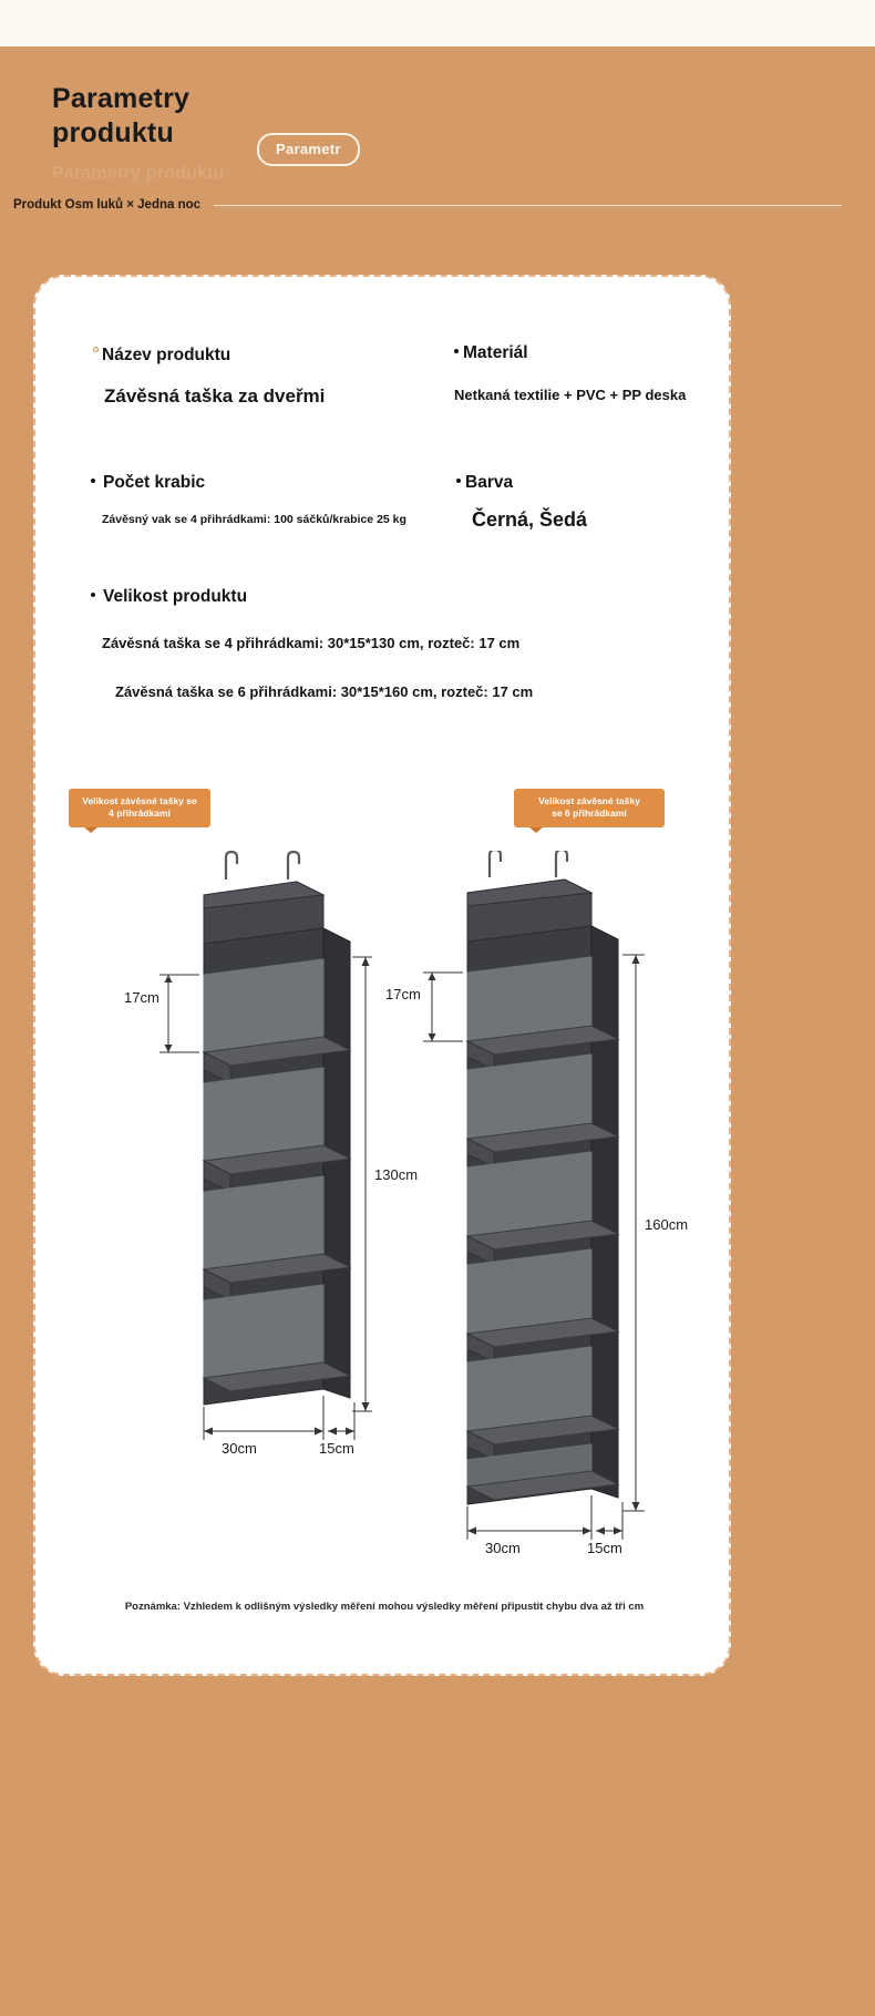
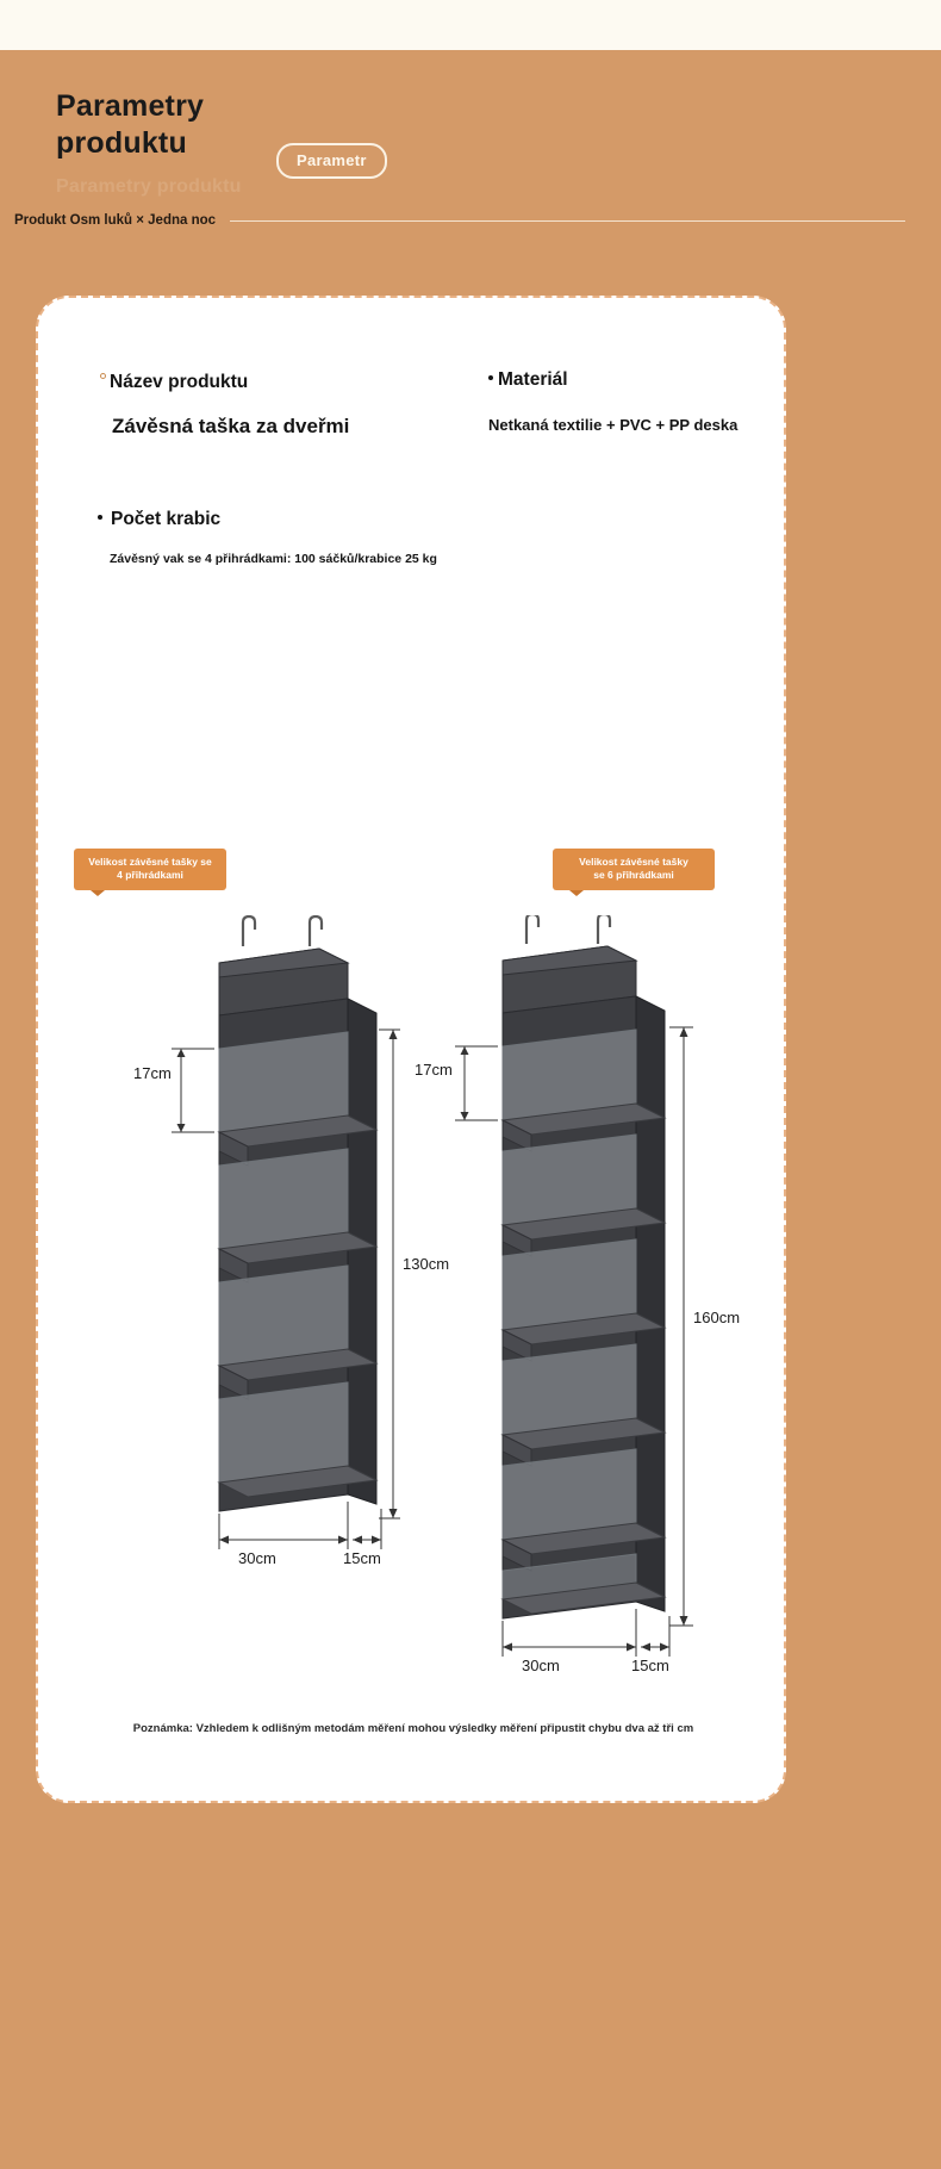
  Parametry
  produktu
  Parametr
  Produkt Osm luků × Jedna noc
  Název produktu
  Závěsná taška za dveřmi
  Materiál
  Netkaná textilie + PVC + PP deska
  Počet krabic
  Závěsný vak se 4 přihrádkami: 100 sáčků/krabice 25 kg
- Barva
- Černá, Šedá
- Velikost produktu
- Závěsná taška se 4 přihrádkami: 30*15*130 cm, rozteč: 17 cm
- Závěsná taška se 6 přihrádkami: 30*15*160 cm, rozteč: 17 cm
  Velikost závěsné tašky se
  4 přihrádkami
  Velikost závěsné tašky
  se 6 přihrádkami
  17cm
  130cm
  30cm
  15cm
  17cm
  160cm
  30cm
  15cm
- Poznámka: Vzhledem k odlišným výsledky měření mohou výsledky měření připustit chybu dva až tři cm
+ Poznámka: Vzhledem k odlišným metodám měření mohou výsledky měření připustit chybu dva až tři cm
